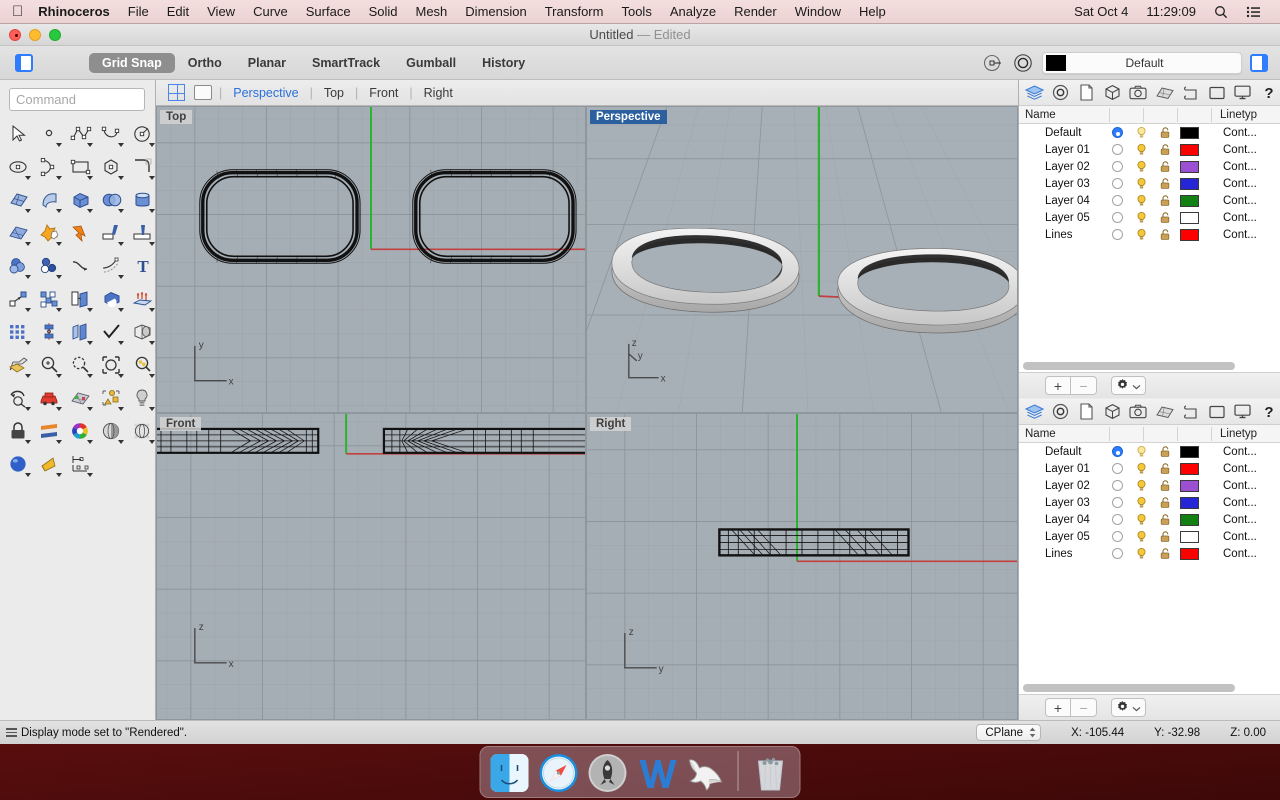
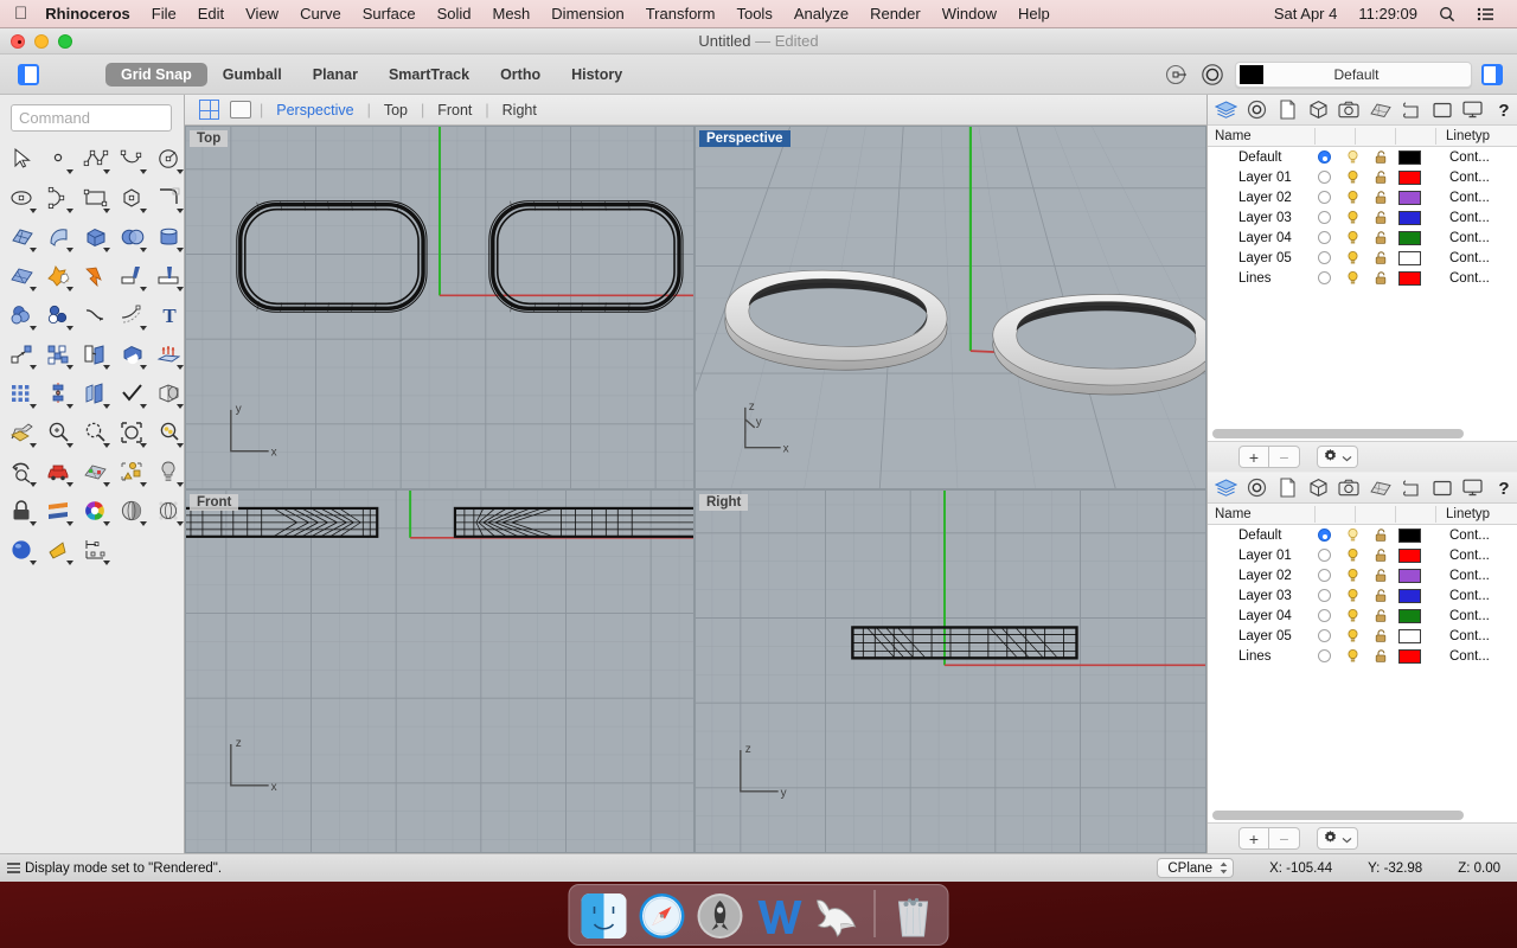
  
  Rhinoceros
  File
  Edit
  View
  Curve
  Surface
  Solid
  Mesh
  Dimension
  Transform
  Tools
  Analyze
  Render
  Window
  Help
- Sat Oct 4
+ Sat Apr 4
  11:29:09
  Untitled — Edited
  Grid Snap
- Ortho
+ Gumball
  Planar
  SmartTrack
- Gumball
+ Ortho
  History
  Default
  Command
  T
  |
  Perspective
  |
  Top
  |
  Front
  |
  Right
  y
  x
  Top
  z
  y
  x
  Perspective
  z
  x
  Front
  z
  y
  Right
  ?
  Name
  Linetyp
  Default
  Cont...
  Layer 01
  Cont...
  Layer 02
  Cont...
  Layer 03
  Cont...
  Layer 04
  Cont...
  Layer 05
  Cont...
  Lines
  Cont...
  +
  −
  ?
  Name
  Linetyp
  Default
  Cont...
  Layer 01
  Cont...
  Layer 02
  Cont...
  Layer 03
  Cont...
  Layer 04
  Cont...
  Layer 05
  Cont...
  Lines
  Cont...
  +
  −
  Display mode set to "Rendered".
  CPlane
  X: -105.44
  Y: -32.98
  Z: 0.00
